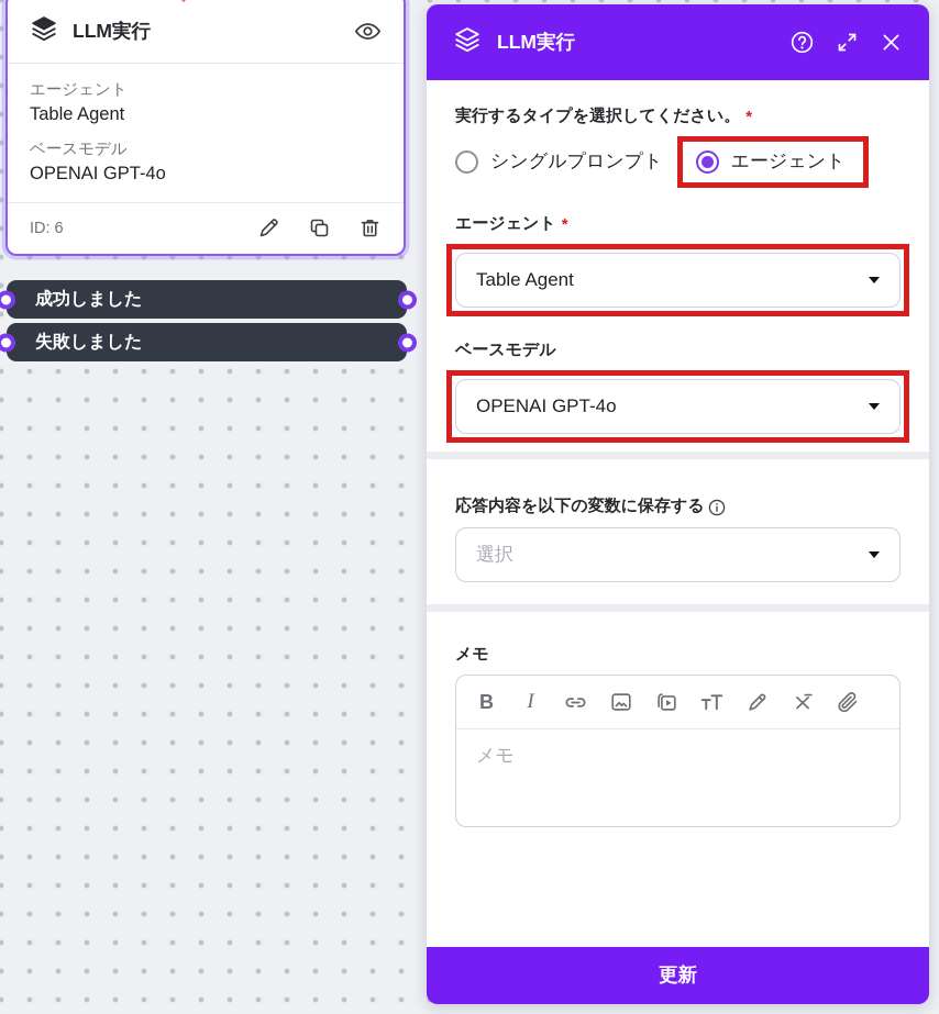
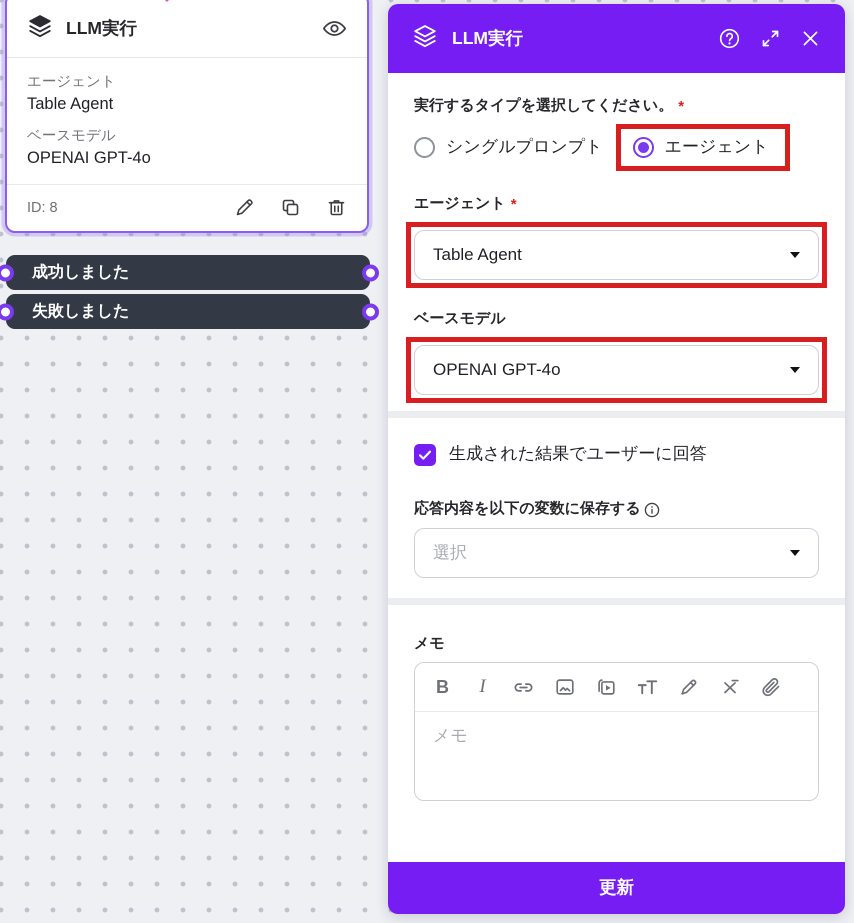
  LLM実行
  エージェント
  Table Agent
  ベースモデル
  OPENAI GPT-4o
- ID: 6
+ ID: 8
  成功しました
  失敗しました
  LLM実行
  実行するタイプを選択してください。
  *
  シングルプロンプト
  エージェント
  エージェント
  *
  Table Agent
  ベースモデル
  OPENAI GPT-4o
+ 生成された結果でユーザーに回答
  応答内容を以下の変数に保存する
  選択
  メモ
  B
  I
  メモ
  更新
